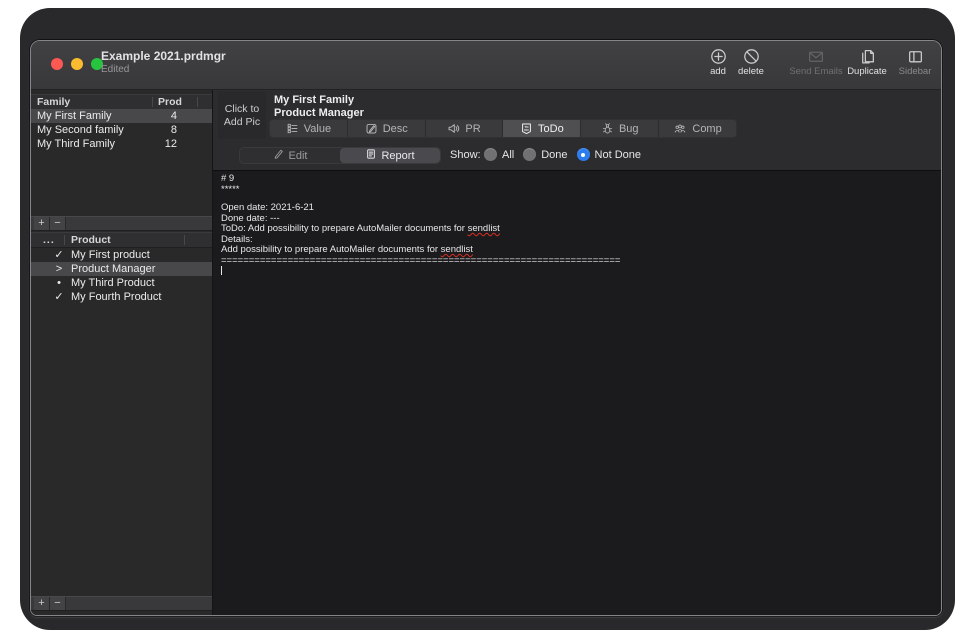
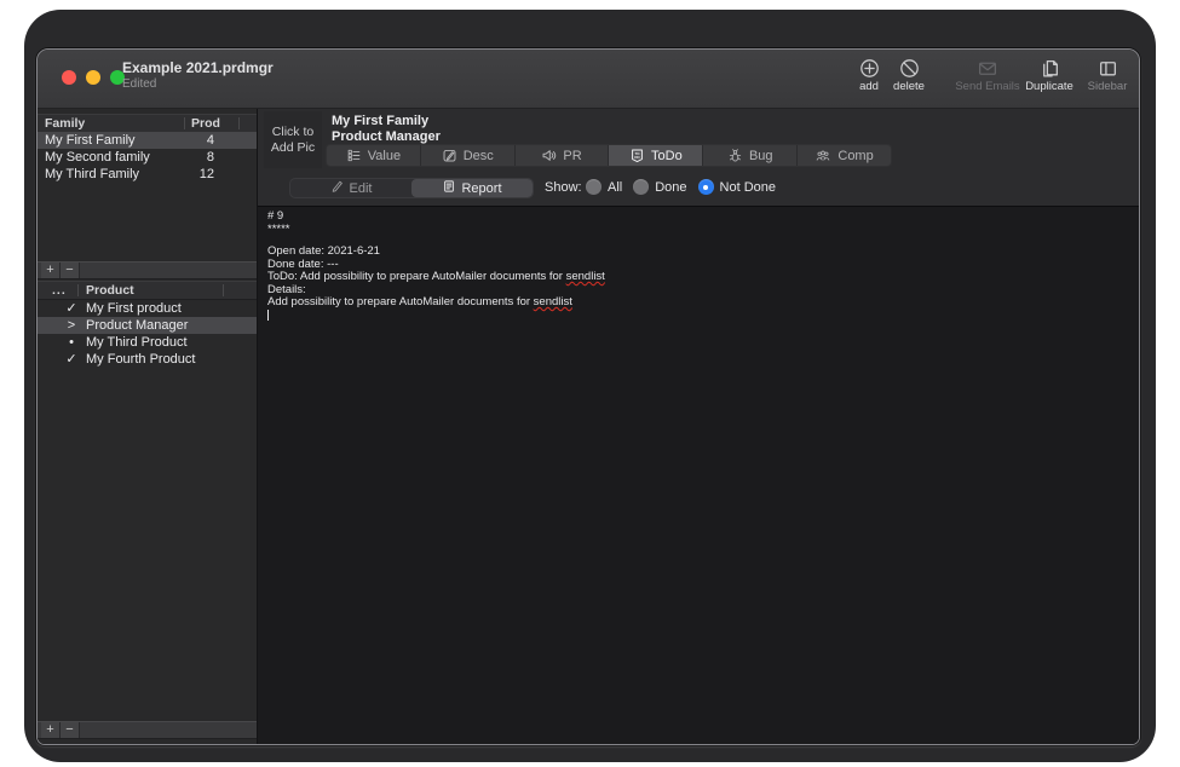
  Example 2021.prdmgr
  Edited
  add
  delete
  Send Emails
  Duplicate
  Sidebar
  Family
  Prod
  My First Family
  4
  My Second family
  8
  My Third Family
  12
  +
  −
  ...
  Product
  ✓
  My First product
  >
  Product Manager
  •
  My Third Product
  ✓
  My Fourth Product
  +
  −
  Click to
  Add Pic
  My First Family
  Product Manager
  Value
  Desc
  PR
  ToDo
  Bug
  Comp
  Edit
  Report
  Show:
  All
  Done
  Not Done
  # 9
  *****
  Open date: 2021-6-21
  Done date: ---
  ToDo: Add possibility to prepare AutoMailer documents for sendlist
  Details:
  Add possibility to prepare AutoMailer documents for sendlist
- ========================================================================
